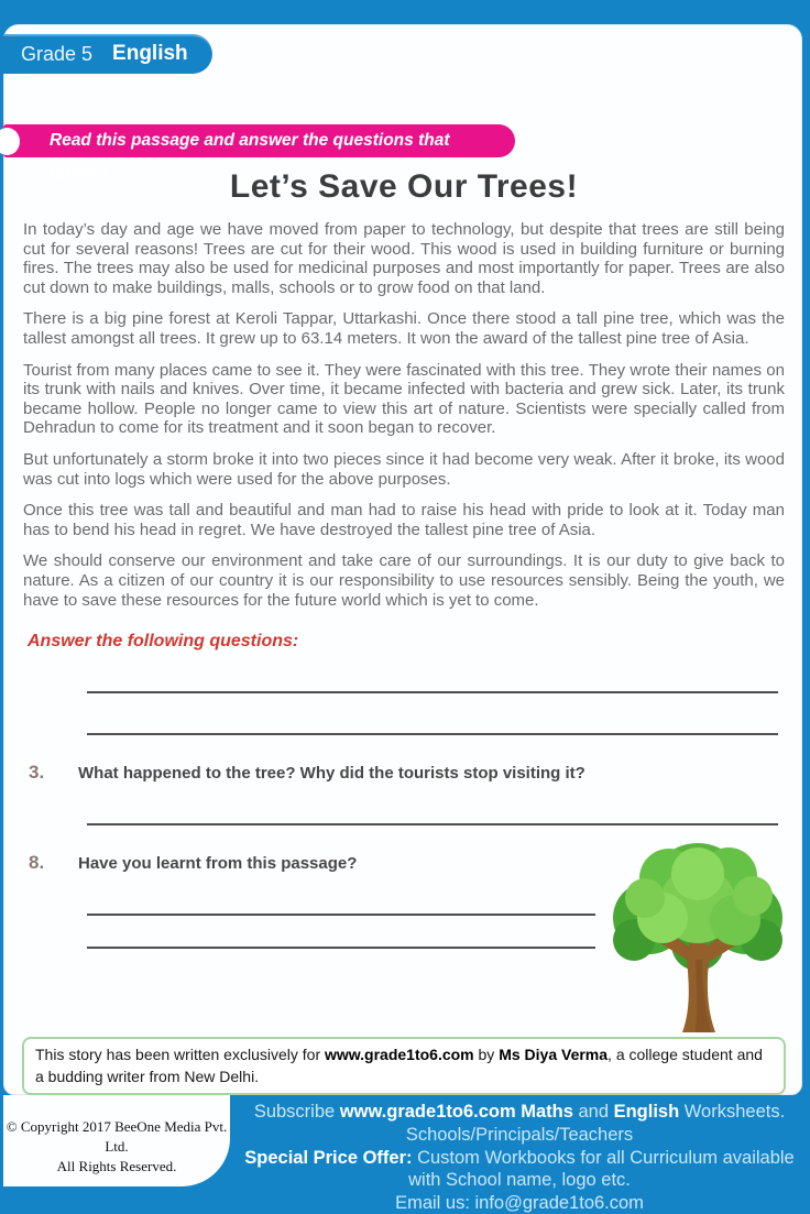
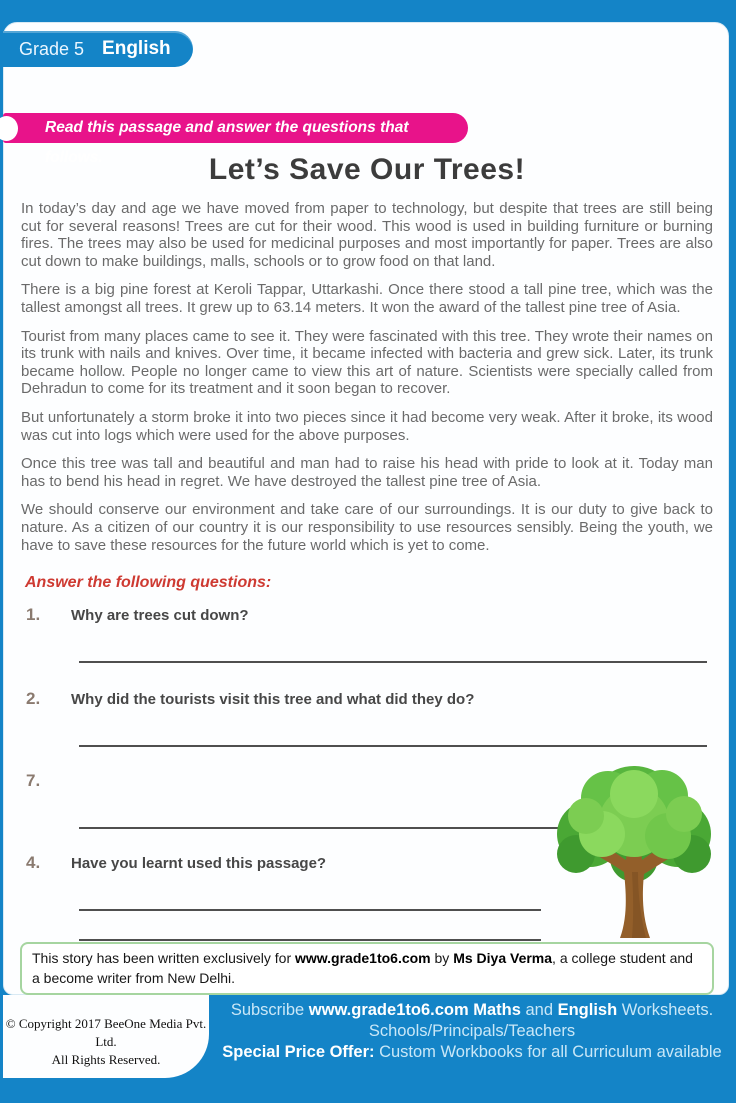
  Grade 5
  English
  Read this passage and answer the questions that
  Let’s Save Our Trees!
  In today’s day and age we have moved from paper to technology, but despite that trees are still being cut for several reasons! Trees are cut for their wood. This wood is used in building furniture or burning fires. The trees may also be used for medicinal purposes and most importantly for paper. Trees are also cut down to make buildings, malls, schools or to grow food on that land.
  There is a big pine forest at Keroli Tappar, Uttarkashi. Once there stood a tall pine tree, which was the tallest amongst all trees. It grew up to 63.14 meters. It won the award of the tallest pine tree of Asia.
  Tourist from many places came to see it. They were fascinated with this tree. They wrote their names on its trunk with nails and knives. Over time, it became infected with bacteria and grew sick. Later, its trunk became hollow. People no longer came to view this art of nature. Scientists were specially called from Dehradun to come for its treatment and it soon began to recover.
  But unfortunately a storm broke it into two pieces since it had become very weak. After it broke, its wood was cut into logs which were used for the above purposes.
  Once this tree was tall and beautiful and man had to raise his head with pride to look at it. Today man has to bend his head in regret. We have destroyed the tallest pine tree of Asia.
  We should conserve our environment and take care of our surroundings. It is our duty to give back to nature. As a citizen of our country it is our responsibility to use resources sensibly. Being the youth, we have to save these resources for the future world which is yet to come.
  Answer the following questions:
+ 1.
+ Why are trees cut down?
+ 2.
+ Why did the tourists visit this tree and what did they do?
- 3.
+ 7.
- What happened to the tree? Why did the tourists stop visiting it?
- 8.
+ 4.
- Have you learnt from this passage?
+ Have you learnt used this passage?
- This story has been written exclusively for www.grade1to6.com by Ms Diya Verma, a college student and a budding writer from New Delhi.
+ This story has been written exclusively for www.grade1to6.com by Ms Diya Verma, a college student and a become writer from New Delhi.
  © Copyright 2017 BeeOne Media Pvt. Ltd.
  All Rights Reserved.
  Subscribe www.grade1to6.com Maths and English Worksheets.
  Schools/Principals/Teachers
  Special Price Offer: Custom Workbooks for all Curriculum available
- with School name, logo etc.
- Email us: info@grade1to6.com
